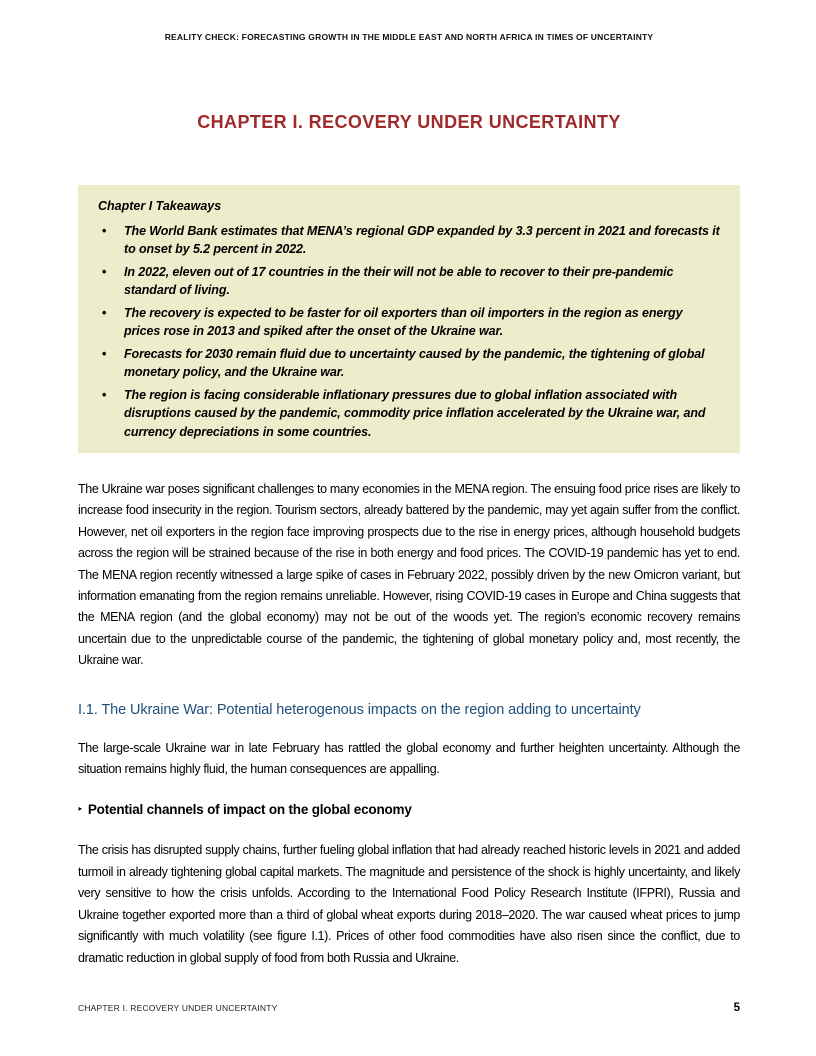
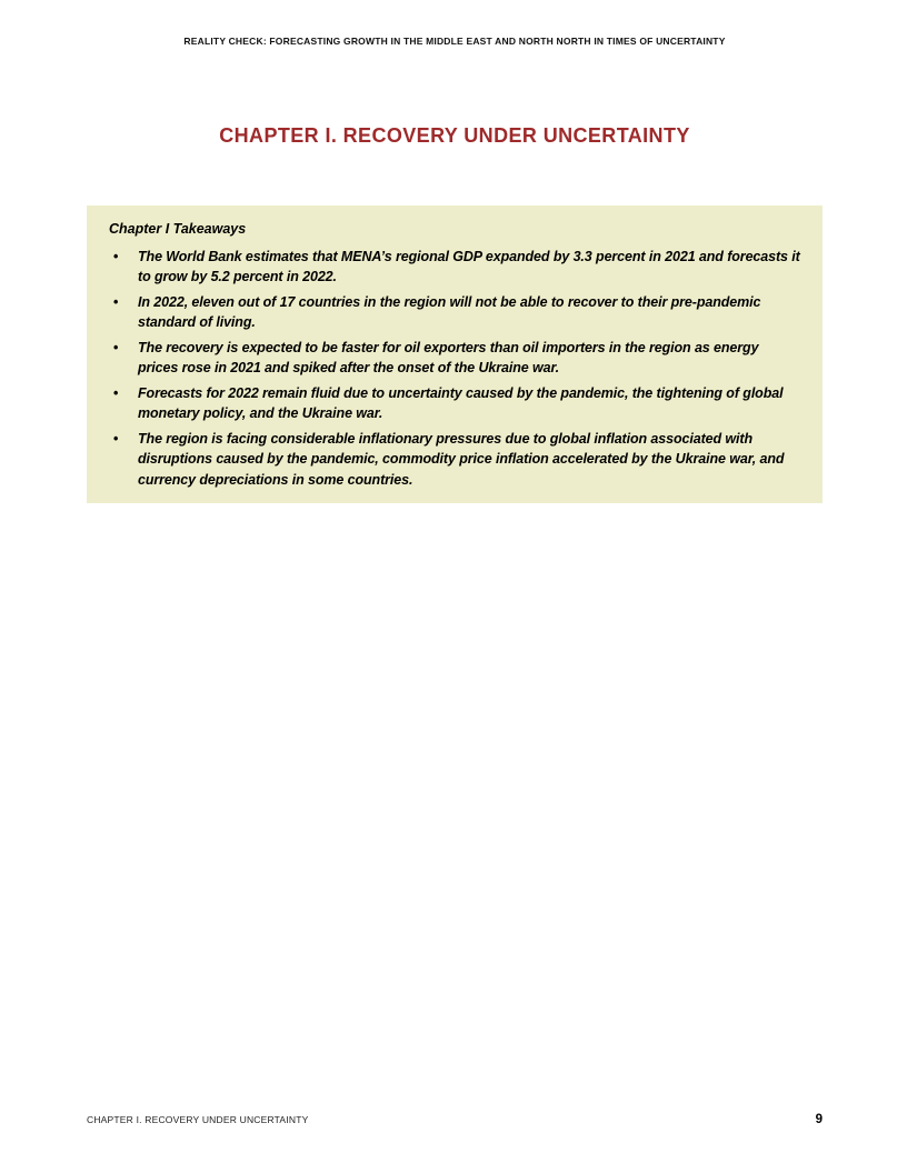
- REALITY CHECK: FORECASTING GROWTH IN THE MIDDLE EAST AND NORTH AFRICA IN TIMES OF UNCERTAINTY
+ REALITY CHECK: FORECASTING GROWTH IN THE MIDDLE EAST AND NORTH NORTH IN TIMES OF UNCERTAINTY
  CHAPTER I. RECOVERY UNDER UNCERTAINTY
  Chapter I Takeaways
  •
- The World Bank estimates that MENA’s regional GDP expanded by 3.3 percent in 2021 and forecasts it to onset by 5.2 percent in 2022.
+ The World Bank estimates that MENA’s regional GDP expanded by 3.3 percent in 2021 and forecasts it to grow by 5.2 percent in 2022.
  •
- In 2022, eleven out of 17 countries in the their will not be able to recover to their pre-pandemic standard of living.
+ In 2022, eleven out of 17 countries in the region will not be able to recover to their pre-pandemic standard of living.
  •
- The recovery is expected to be faster for oil exporters than oil importers in the region as energy prices rose in 2013 and spiked after the onset of the Ukraine war.
+ The recovery is expected to be faster for oil exporters than oil importers in the region as energy prices rose in 2021 and spiked after the onset of the Ukraine war.
  •
- Forecasts for 2030 remain fluid due to uncertainty caused by the pandemic, the tightening of global monetary policy, and the Ukraine war.
+ Forecasts for 2022 remain fluid due to uncertainty caused by the pandemic, the tightening of global monetary policy, and the Ukraine war.
  •
  The region is facing considerable inflationary pressures due to global inflation associated with disruptions caused by the pandemic, commodity price inflation accelerated by the Ukraine war, and currency depreciations in some countries.
- The Ukraine war poses significant challenges to many economies in the MENA region. The ensuing food price rises are likely to increase food insecurity in the region. Tourism sectors, already battered by the pandemic, may yet again suffer from the conflict. However, net oil exporters in the region face improving prospects due to the rise in energy prices, although household budgets across the region will be strained because of the rise in both energy and food prices. The COVID-19 pandemic has yet to end. The MENA region recently witnessed a large spike of cases in February 2022, possibly driven by the new Omicron variant, but information emanating from the region remains unreliable. However, rising COVID-19 cases in Europe and China suggests that the MENA region (and the global economy) may not be out of the woods yet. The region’s economic recovery remains uncertain due to the unpredictable course of the pandemic, the tightening of global monetary policy and, most recently, the Ukraine war.
- I.1. The Ukraine War: Potential heterogenous impacts on the region adding to uncertainty
- The large-scale Ukraine war in late February has rattled the global economy and further heighten uncertainty. Although the situation remains highly fluid, the human consequences are appalling.
- ‣ Potential channels of impact on the global economy
- The crisis has disrupted supply chains, further fueling global inflation that had already reached historic levels in 2021 and added turmoil in already tightening global capital markets. The magnitude and persistence of the shock is highly uncertainty, and likely very sensitive to how the crisis unfolds. According to the International Food Policy Research Institute (IFPRI), Russia and Ukraine together exported more than a third of global wheat exports during 2018–2020. The war caused wheat prices to jump significantly with much volatility (see figure I.1). Prices of other food commodities have also risen since the conflict, due to dramatic reduction in global supply of food from both Russia and Ukraine.
  CHAPTER I. RECOVERY UNDER UNCERTAINTY
- 5
+ 9
